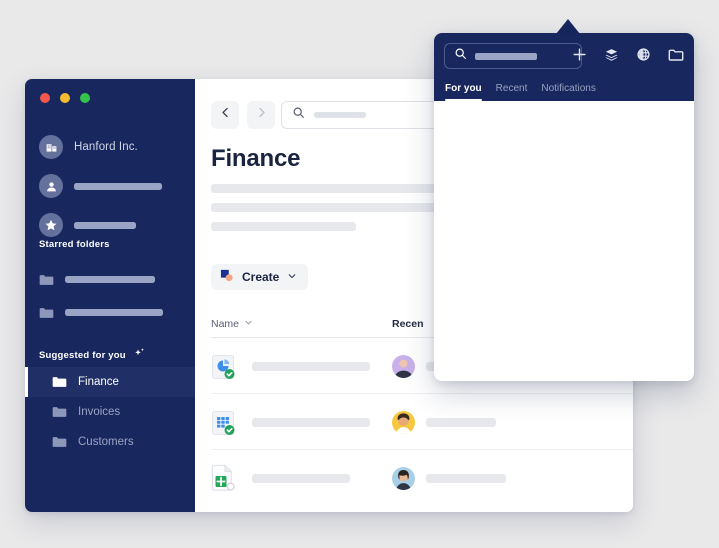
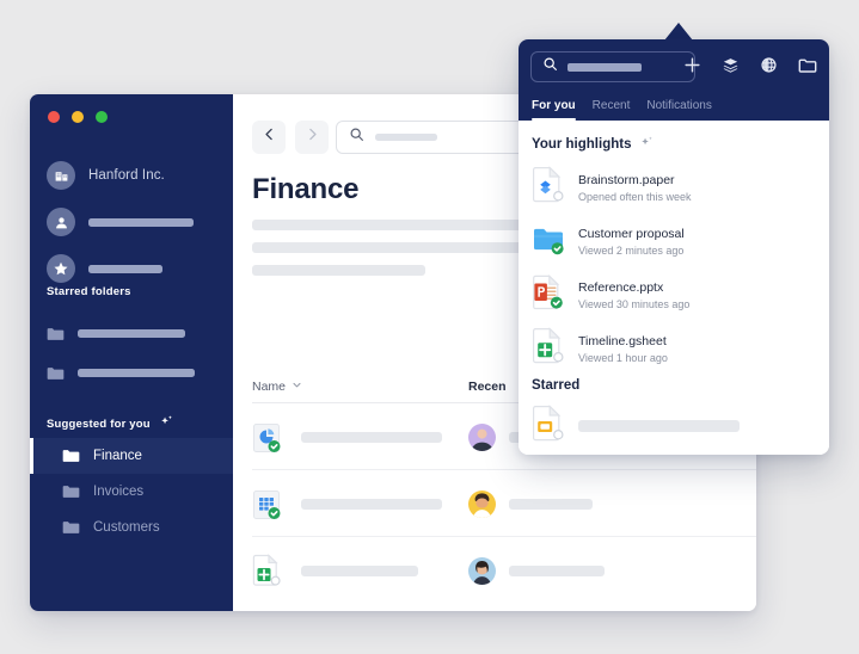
  Hanford Inc.
  Starred folders
  Suggested for you
  Finance
  Invoices
  Customers
  Finance
- Create
  Name
  Recen
  For you
  Recent
  Notifications
+ Your highlights
+ Brainstorm.paper
+ Opened often this week
+ Customer proposal
+ Viewed 2 minutes ago
+ Reference.pptx
+ Viewed 30 minutes ago
+ Timeline.gsheet
+ Viewed 1 hour ago
+ Starred
